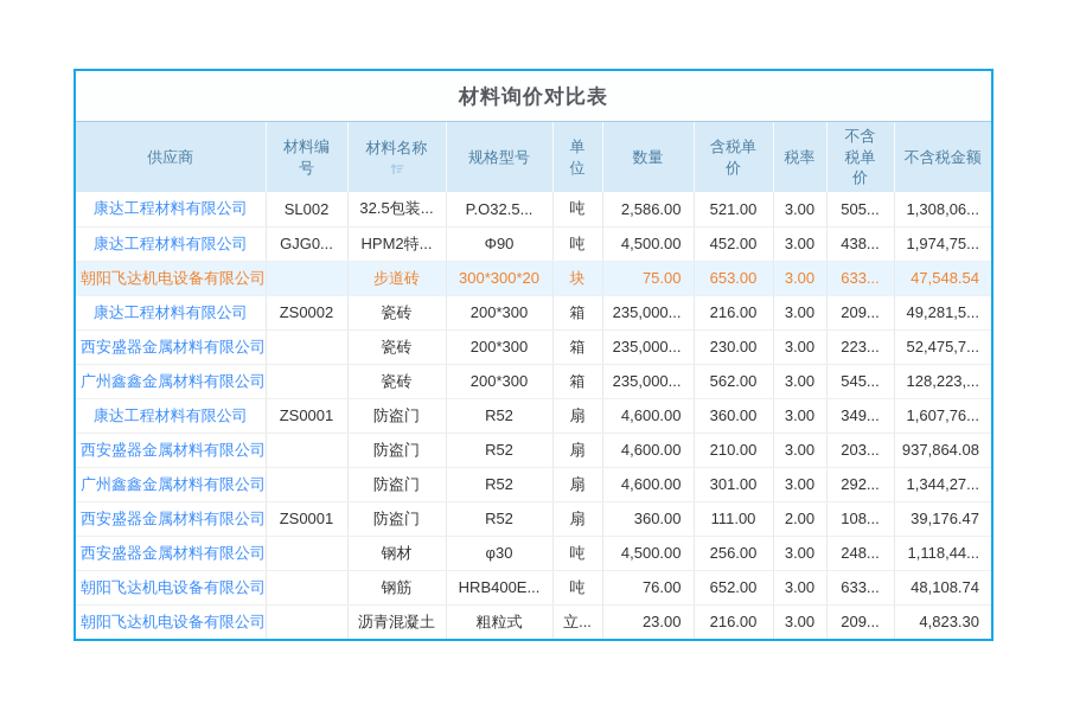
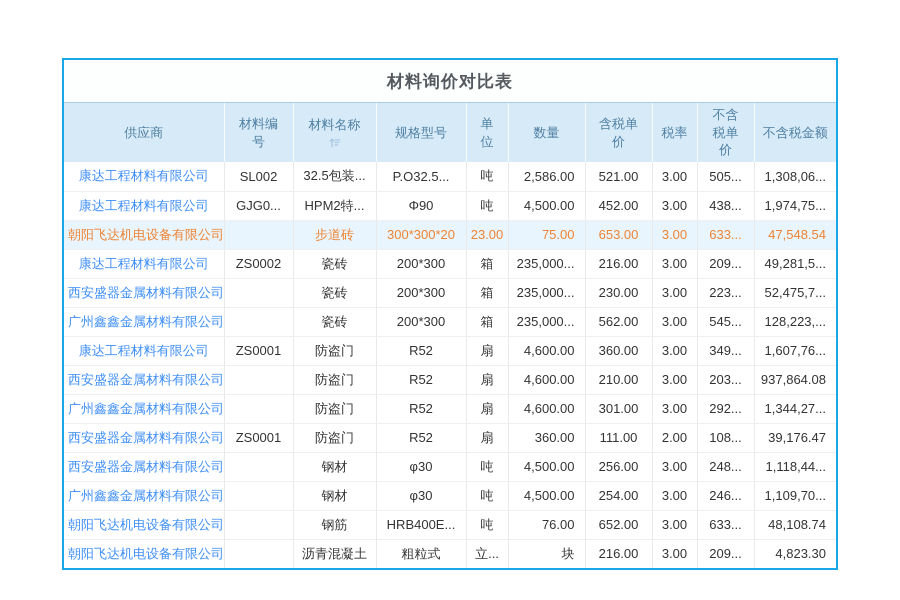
  材料询价对比表
  供应商	材料编 号	材料名称	规格型号	单 位	数量	含税单 价	税率	不含 税单 价	不含税金额
  康达工程材料有限公司	SL002	32.5包装...	P.O32.5...	吨	2,586.00	521.00	3.00	505...	1,308,06...
  康达工程材料有限公司	GJG0...	HPM2特...	Φ90	吨	4,500.00	452.00	3.00	438...	1,974,75...
- 朝阳飞达机电设备有限公司		步道砖	300*300*20	块	75.00	653.00	3.00	633...	47,548.54
+ 朝阳飞达机电设备有限公司		步道砖	300*300*20	23.00	75.00	653.00	3.00	633...	47,548.54
  康达工程材料有限公司	ZS0002	瓷砖	200*300	箱	235,000...	216.00	3.00	209...	49,281,5...
  西安盛器金属材料有限公司		瓷砖	200*300	箱	235,000...	230.00	3.00	223...	52,475,7...
  广州鑫鑫金属材料有限公司		瓷砖	200*300	箱	235,000...	562.00	3.00	545...	128,223,...
  康达工程材料有限公司	ZS0001	防盗门	R52	扇	4,600.00	360.00	3.00	349...	1,607,76...
  西安盛器金属材料有限公司		防盗门	R52	扇	4,600.00	210.00	3.00	203...	937,864.08
  广州鑫鑫金属材料有限公司		防盗门	R52	扇	4,600.00	301.00	3.00	292...	1,344,27...
  西安盛器金属材料有限公司	ZS0001	防盗门	R52	扇	360.00	111.00	2.00	108...	39,176.47
  西安盛器金属材料有限公司		钢材	φ30	吨	4,500.00	256.00	3.00	248...	1,118,44...
+ 广州鑫鑫金属材料有限公司		钢材	φ30	吨	4,500.00	254.00	3.00	246...	1,109,70...
  朝阳飞达机电设备有限公司		钢筋	HRB400E...	吨	76.00	652.00	3.00	633...	48,108.74
- 朝阳飞达机电设备有限公司		沥青混凝土	粗粒式	立...	23.00	216.00	3.00	209...	4,823.30
+ 朝阳飞达机电设备有限公司		沥青混凝土	粗粒式	立...	块	216.00	3.00	209...	4,823.30
